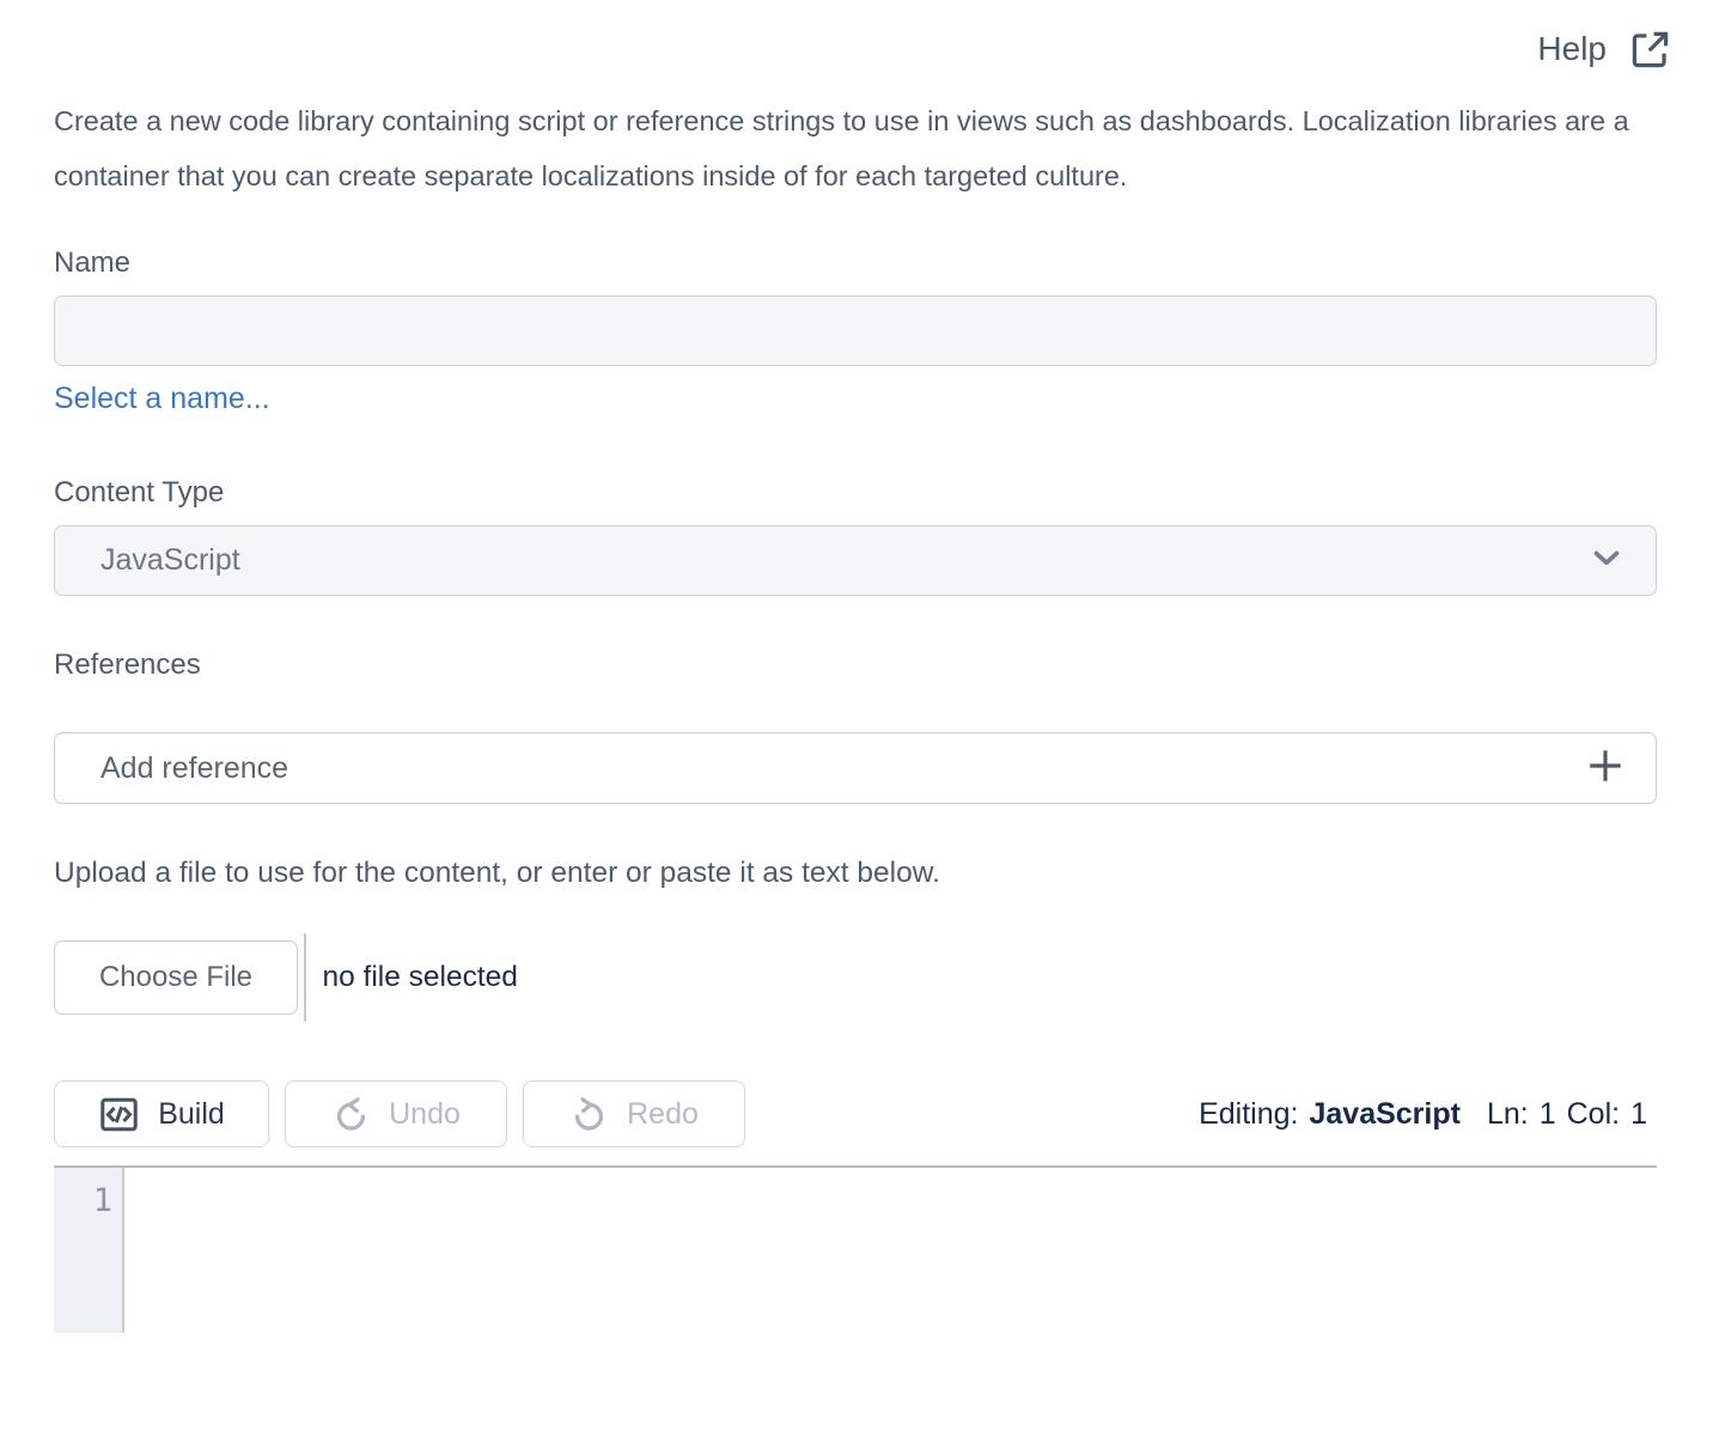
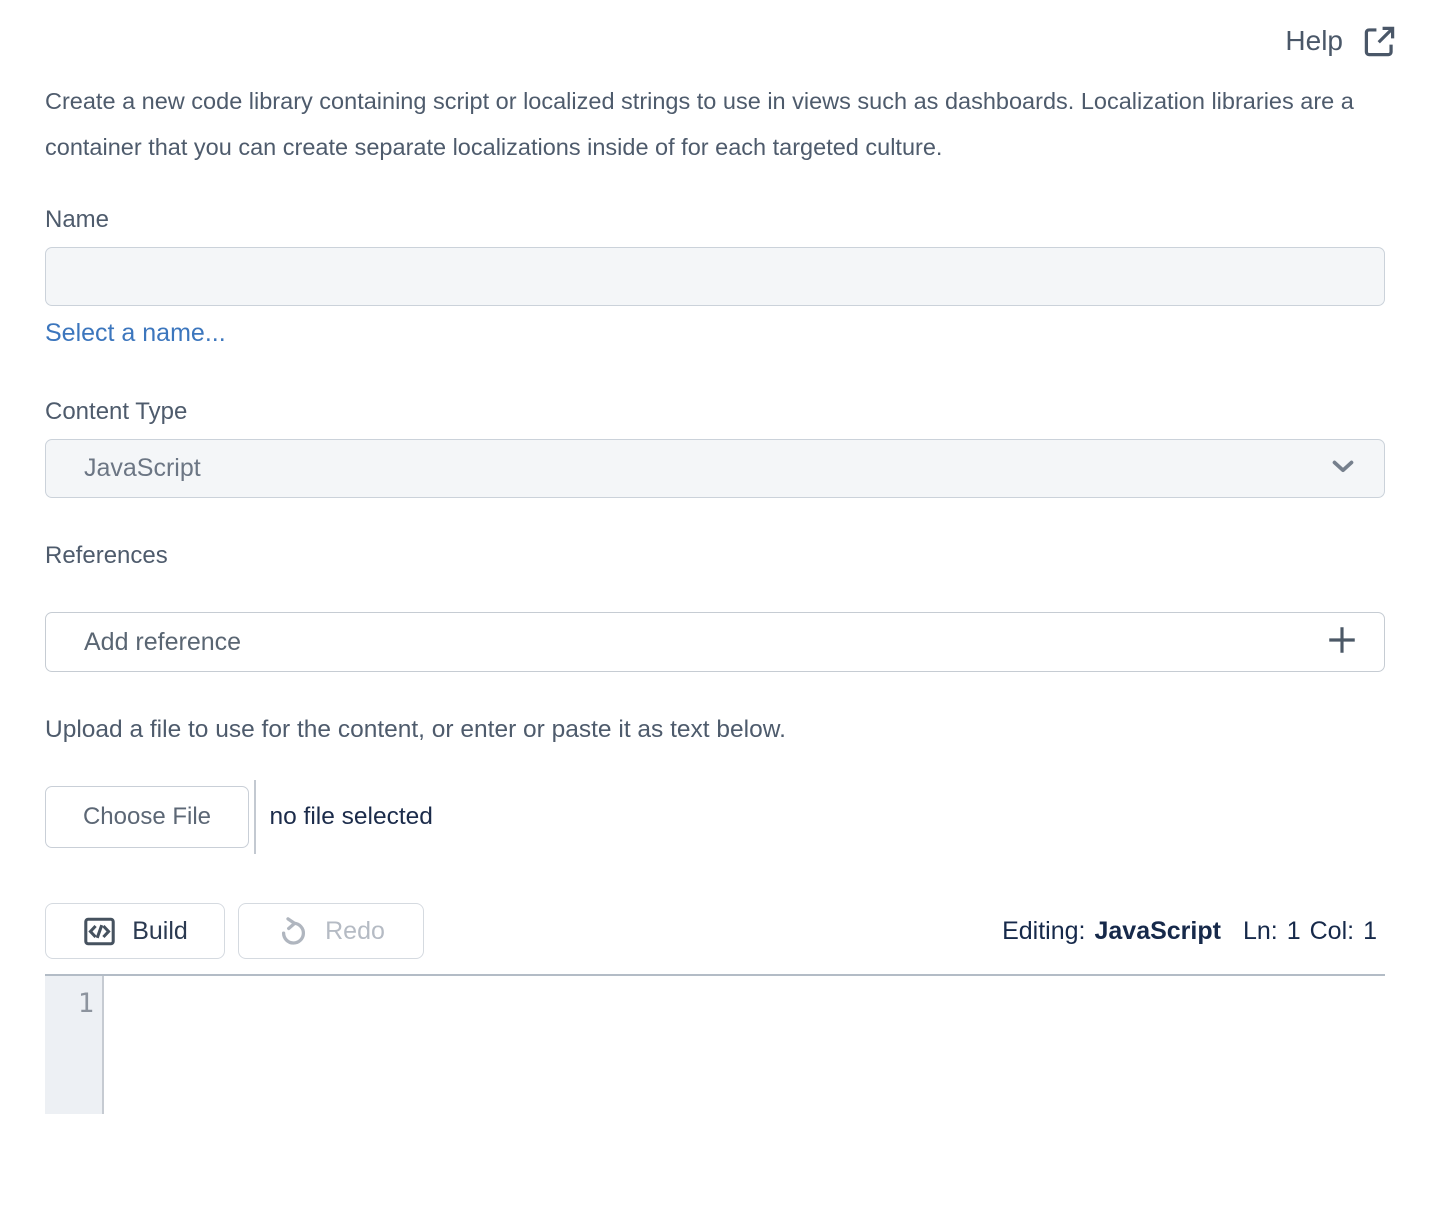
  Help
- Create a new code library containing script or reference strings to use in views such as dashboards. Localization libraries are a container that you can create separate localizations inside of for each targeted culture.
+ Create a new code library containing script or localized strings to use in views such as dashboards. Localization libraries are a container that you can create separate localizations inside of for each targeted culture.
  Name
  Select a name...
  Content Type
  JavaScript
  References
  Add reference
  Upload a file to use for the content, or enter or paste it as text below.
  Choose File
  no file selected
  Build
- Undo
  Redo
  Editing:
  JavaScript
  Ln:
  1
  Col:
  1
  1
